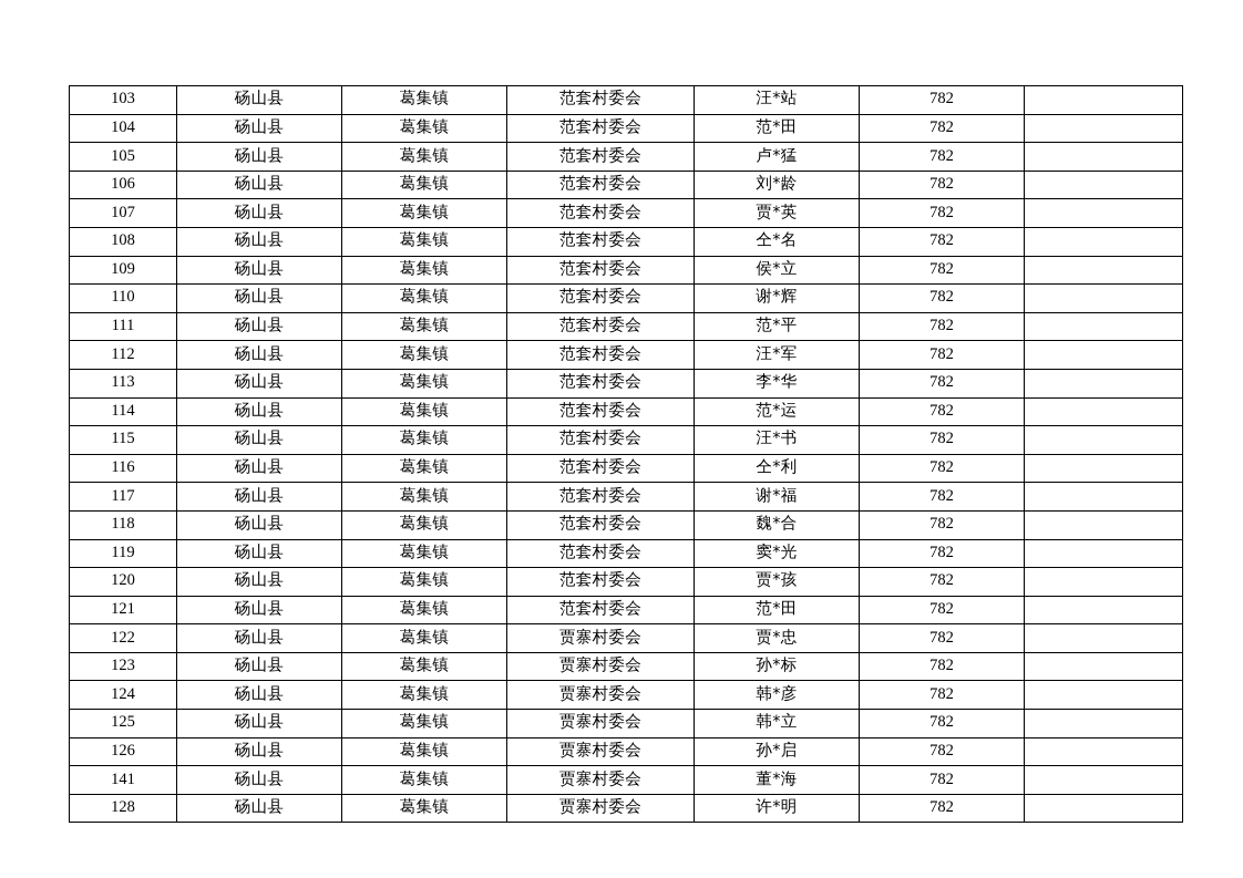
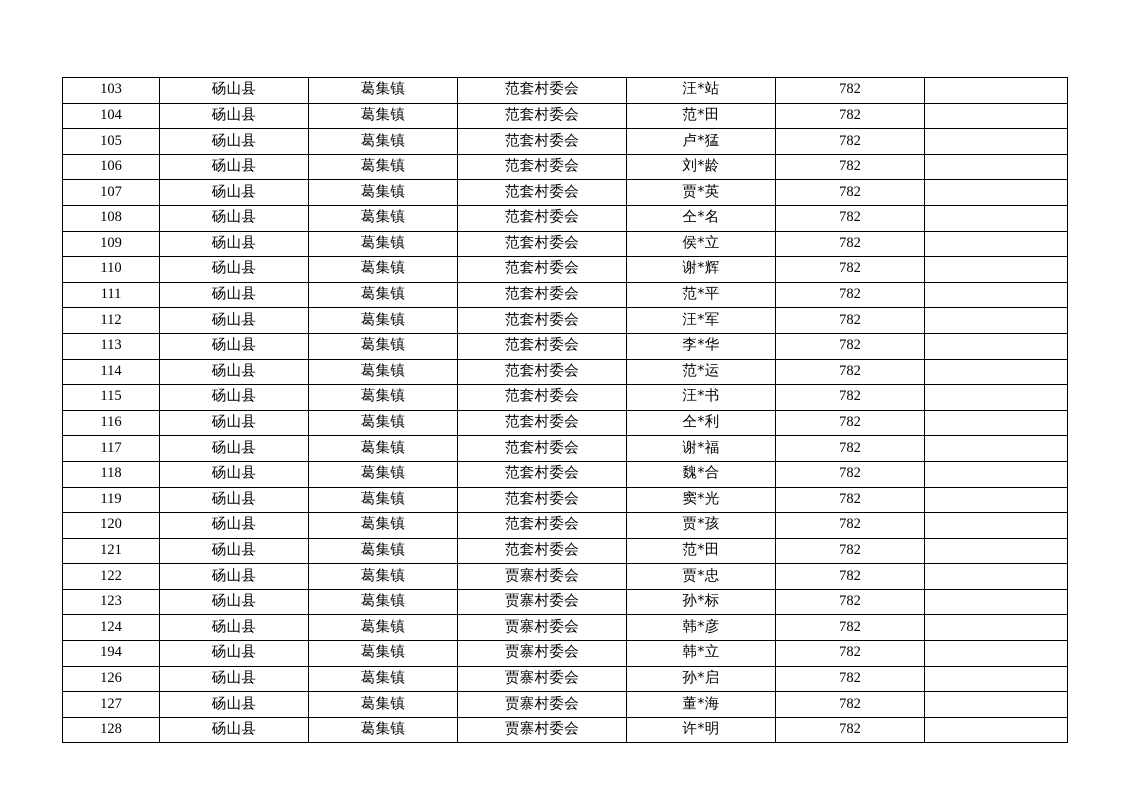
  103	砀山县	葛集镇	范套村委会	汪*站	782
  104	砀山县	葛集镇	范套村委会	范*田	782
  105	砀山县	葛集镇	范套村委会	卢*猛	782
  106	砀山县	葛集镇	范套村委会	刘*龄	782
  107	砀山县	葛集镇	范套村委会	贾*英	782
  108	砀山县	葛集镇	范套村委会	仝*名	782
  109	砀山县	葛集镇	范套村委会	侯*立	782
  110	砀山县	葛集镇	范套村委会	谢*辉	782
  111	砀山县	葛集镇	范套村委会	范*平	782
  112	砀山县	葛集镇	范套村委会	汪*军	782
  113	砀山县	葛集镇	范套村委会	李*华	782
  114	砀山县	葛集镇	范套村委会	范*运	782
  115	砀山县	葛集镇	范套村委会	汪*书	782
  116	砀山县	葛集镇	范套村委会	仝*利	782
  117	砀山县	葛集镇	范套村委会	谢*福	782
  118	砀山县	葛集镇	范套村委会	魏*合	782
  119	砀山县	葛集镇	范套村委会	窦*光	782
  120	砀山县	葛集镇	范套村委会	贾*孩	782
  121	砀山县	葛集镇	范套村委会	范*田	782
  122	砀山县	葛集镇	贾寨村委会	贾*忠	782
  123	砀山县	葛集镇	贾寨村委会	孙*标	782
  124	砀山县	葛集镇	贾寨村委会	韩*彦	782
- 125	砀山县	葛集镇	贾寨村委会	韩*立	782
+ 194	砀山县	葛集镇	贾寨村委会	韩*立	782
  126	砀山县	葛集镇	贾寨村委会	孙*启	782
- 141	砀山县	葛集镇	贾寨村委会	董*海	782
+ 127	砀山县	葛集镇	贾寨村委会	董*海	782
  128	砀山县	葛集镇	贾寨村委会	许*明	782
